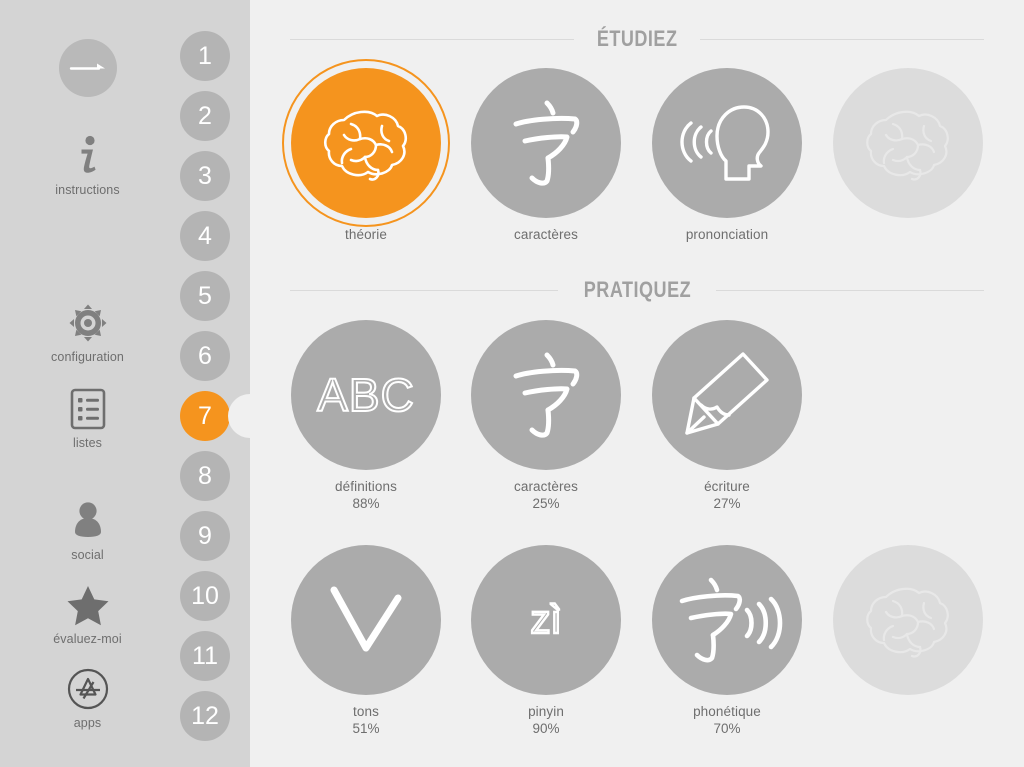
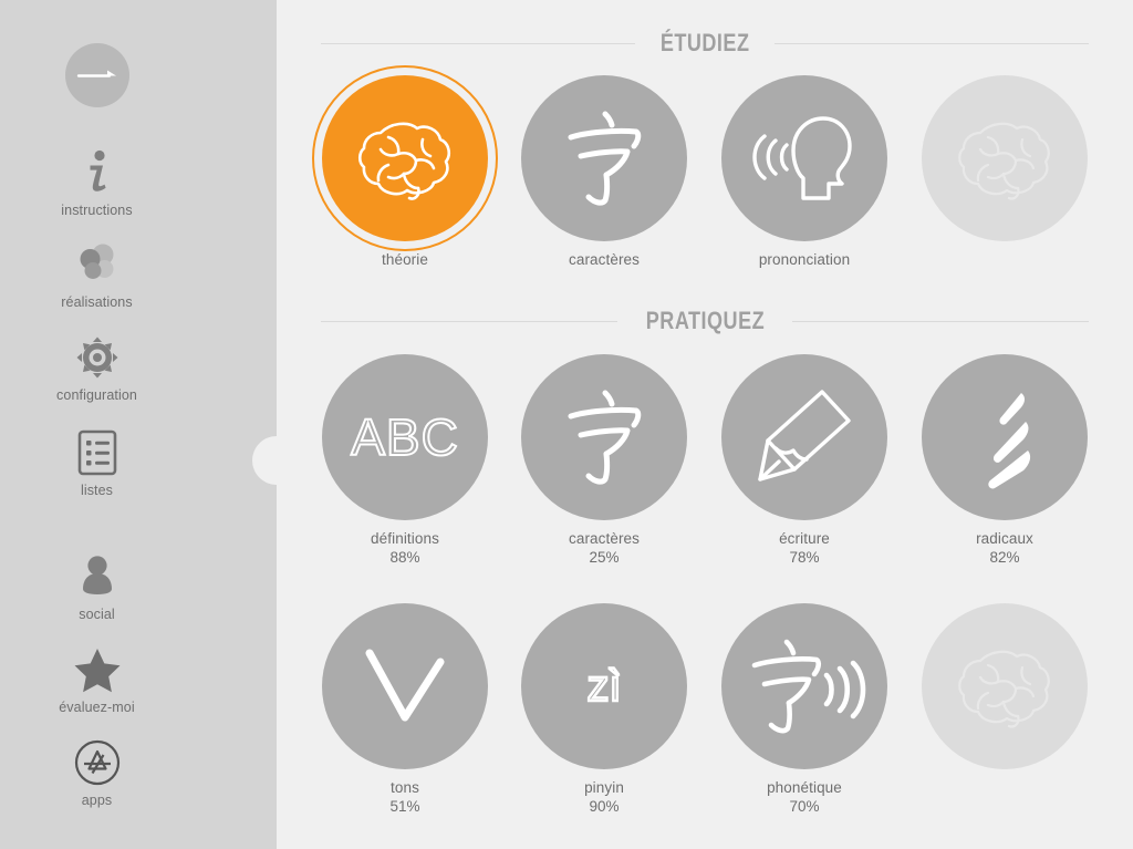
  instructions
+ réalisations
  configuration
  listes
  social
  évaluez-moi
  apps
- 1
- 2
- 3
- 4
- 5
- 6
- 7
- 8
- 9
- 10
- 11
- 12
  ÉTUDIEZ
  théorie
  caractères
  prononciation
  PRATIQUEZ
  ABC
  définitions
  88%
  caractères
  25%
  écriture
- 27%
+ 78%
+ radicaux
+ 82%
  tons
  51%
  zì
  pinyin
  90%
  phonétique
  70%
